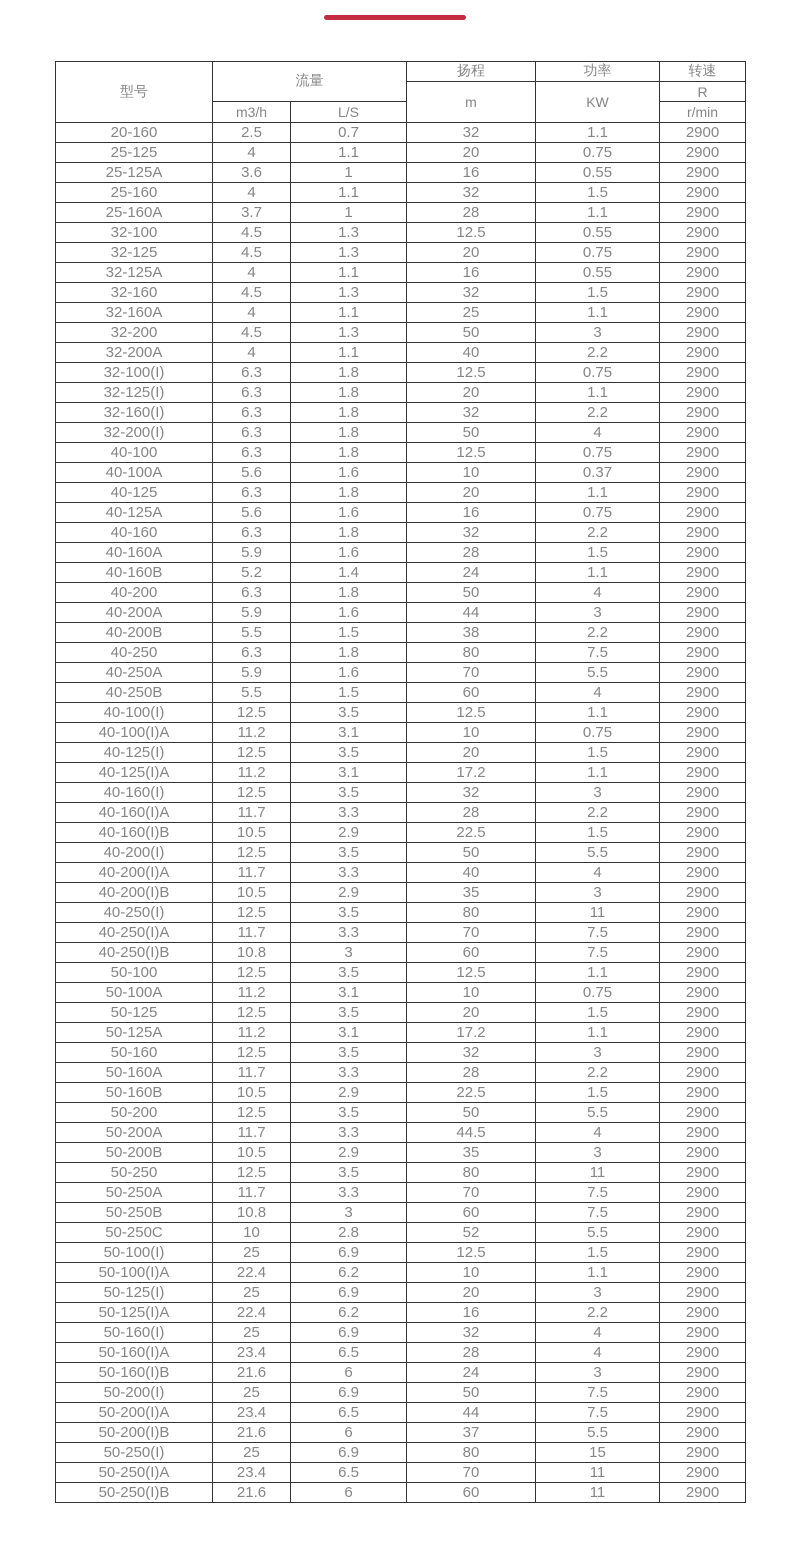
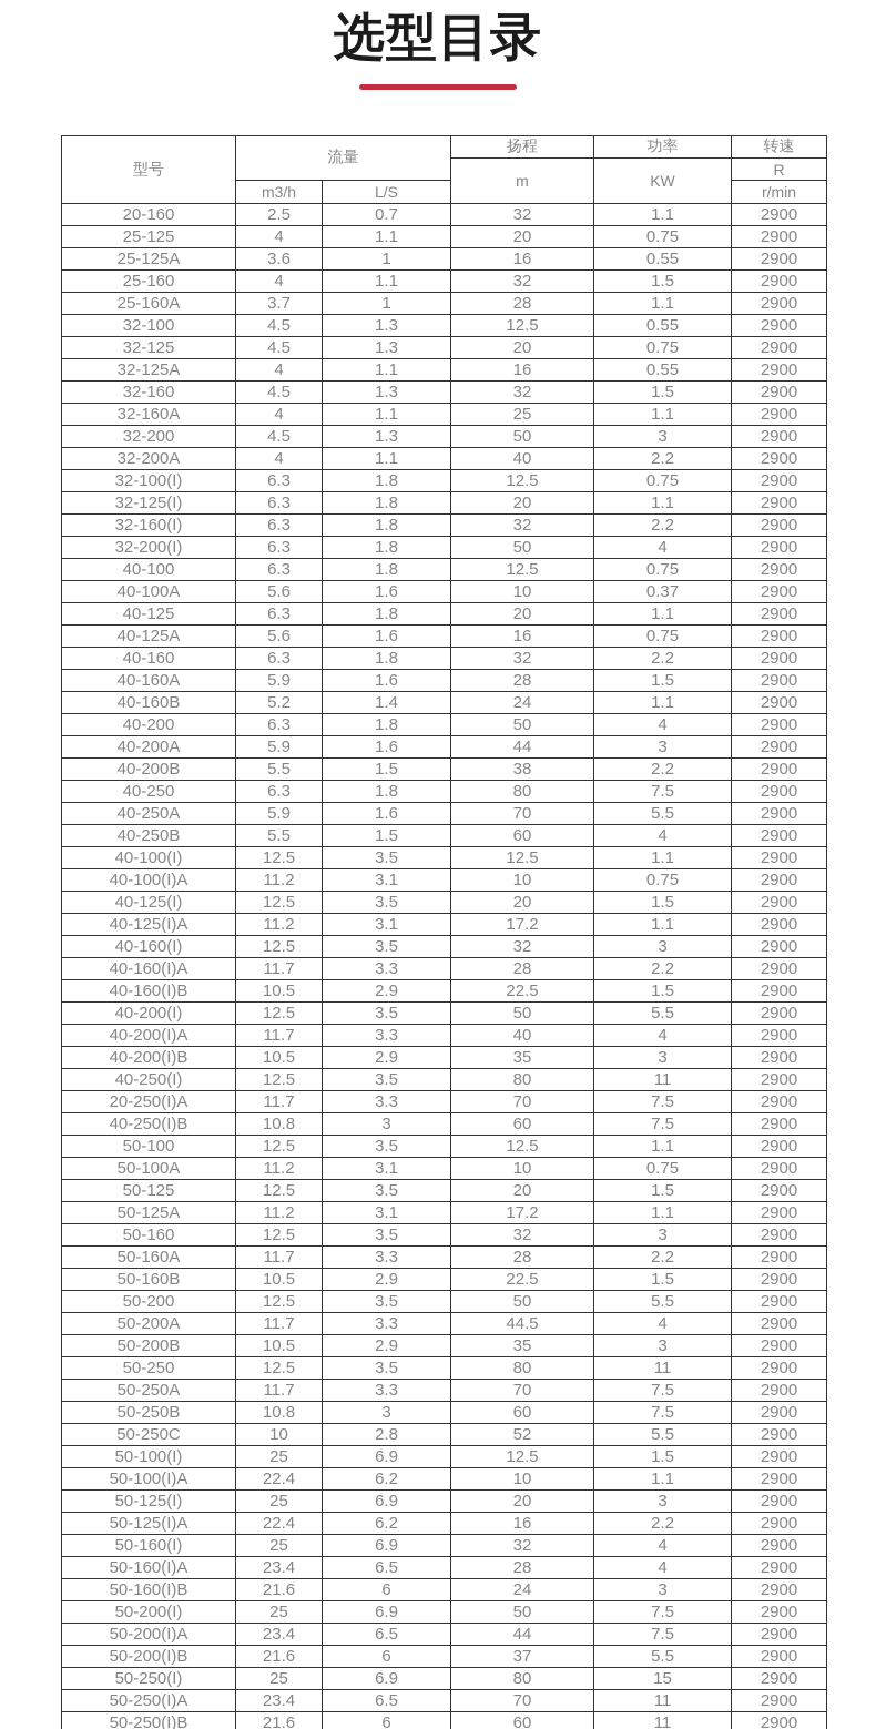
+ 选型目录
  型号	流量	扬程	功率	转速
  m	KW	R
  m3/h	L/S	r/min
  20-160	2.5	0.7	32	1.1	2900
  25-125	4	1.1	20	0.75	2900
  25-125A	3.6	1	16	0.55	2900
  25-160	4	1.1	32	1.5	2900
  25-160A	3.7	1	28	1.1	2900
  32-100	4.5	1.3	12.5	0.55	2900
  32-125	4.5	1.3	20	0.75	2900
  32-125A	4	1.1	16	0.55	2900
  32-160	4.5	1.3	32	1.5	2900
  32-160A	4	1.1	25	1.1	2900
  32-200	4.5	1.3	50	3	2900
  32-200A	4	1.1	40	2.2	2900
  32-100(I)	6.3	1.8	12.5	0.75	2900
  32-125(I)	6.3	1.8	20	1.1	2900
  32-160(I)	6.3	1.8	32	2.2	2900
  32-200(I)	6.3	1.8	50	4	2900
  40-100	6.3	1.8	12.5	0.75	2900
  40-100A	5.6	1.6	10	0.37	2900
  40-125	6.3	1.8	20	1.1	2900
  40-125A	5.6	1.6	16	0.75	2900
  40-160	6.3	1.8	32	2.2	2900
  40-160A	5.9	1.6	28	1.5	2900
  40-160B	5.2	1.4	24	1.1	2900
  40-200	6.3	1.8	50	4	2900
  40-200A	5.9	1.6	44	3	2900
  40-200B	5.5	1.5	38	2.2	2900
  40-250	6.3	1.8	80	7.5	2900
  40-250A	5.9	1.6	70	5.5	2900
  40-250B	5.5	1.5	60	4	2900
  40-100(I)	12.5	3.5	12.5	1.1	2900
  40-100(I)A	11.2	3.1	10	0.75	2900
  40-125(I)	12.5	3.5	20	1.5	2900
  40-125(I)A	11.2	3.1	17.2	1.1	2900
  40-160(I)	12.5	3.5	32	3	2900
  40-160(I)A	11.7	3.3	28	2.2	2900
  40-160(I)B	10.5	2.9	22.5	1.5	2900
  40-200(I)	12.5	3.5	50	5.5	2900
  40-200(I)A	11.7	3.3	40	4	2900
  40-200(I)B	10.5	2.9	35	3	2900
  40-250(I)	12.5	3.5	80	11	2900
- 40-250(I)A	11.7	3.3	70	7.5	2900
+ 20-250(I)A	11.7	3.3	70	7.5	2900
  40-250(I)B	10.8	3	60	7.5	2900
  50-100	12.5	3.5	12.5	1.1	2900
  50-100A	11.2	3.1	10	0.75	2900
  50-125	12.5	3.5	20	1.5	2900
  50-125A	11.2	3.1	17.2	1.1	2900
  50-160	12.5	3.5	32	3	2900
  50-160A	11.7	3.3	28	2.2	2900
  50-160B	10.5	2.9	22.5	1.5	2900
  50-200	12.5	3.5	50	5.5	2900
  50-200A	11.7	3.3	44.5	4	2900
  50-200B	10.5	2.9	35	3	2900
  50-250	12.5	3.5	80	11	2900
  50-250A	11.7	3.3	70	7.5	2900
  50-250B	10.8	3	60	7.5	2900
  50-250C	10	2.8	52	5.5	2900
  50-100(I)	25	6.9	12.5	1.5	2900
  50-100(I)A	22.4	6.2	10	1.1	2900
  50-125(I)	25	6.9	20	3	2900
  50-125(I)A	22.4	6.2	16	2.2	2900
  50-160(I)	25	6.9	32	4	2900
  50-160(I)A	23.4	6.5	28	4	2900
  50-160(I)B	21.6	6	24	3	2900
  50-200(I)	25	6.9	50	7.5	2900
  50-200(I)A	23.4	6.5	44	7.5	2900
  50-200(I)B	21.6	6	37	5.5	2900
  50-250(I)	25	6.9	80	15	2900
  50-250(I)A	23.4	6.5	70	11	2900
  50-250(I)B	21.6	6	60	11	2900
